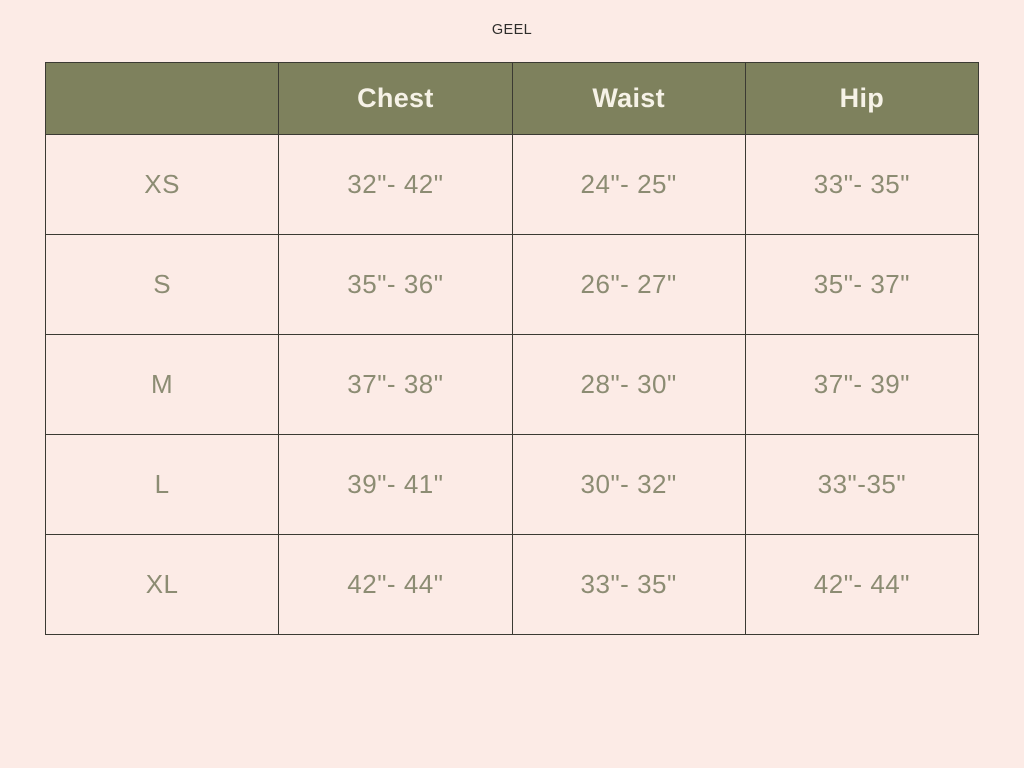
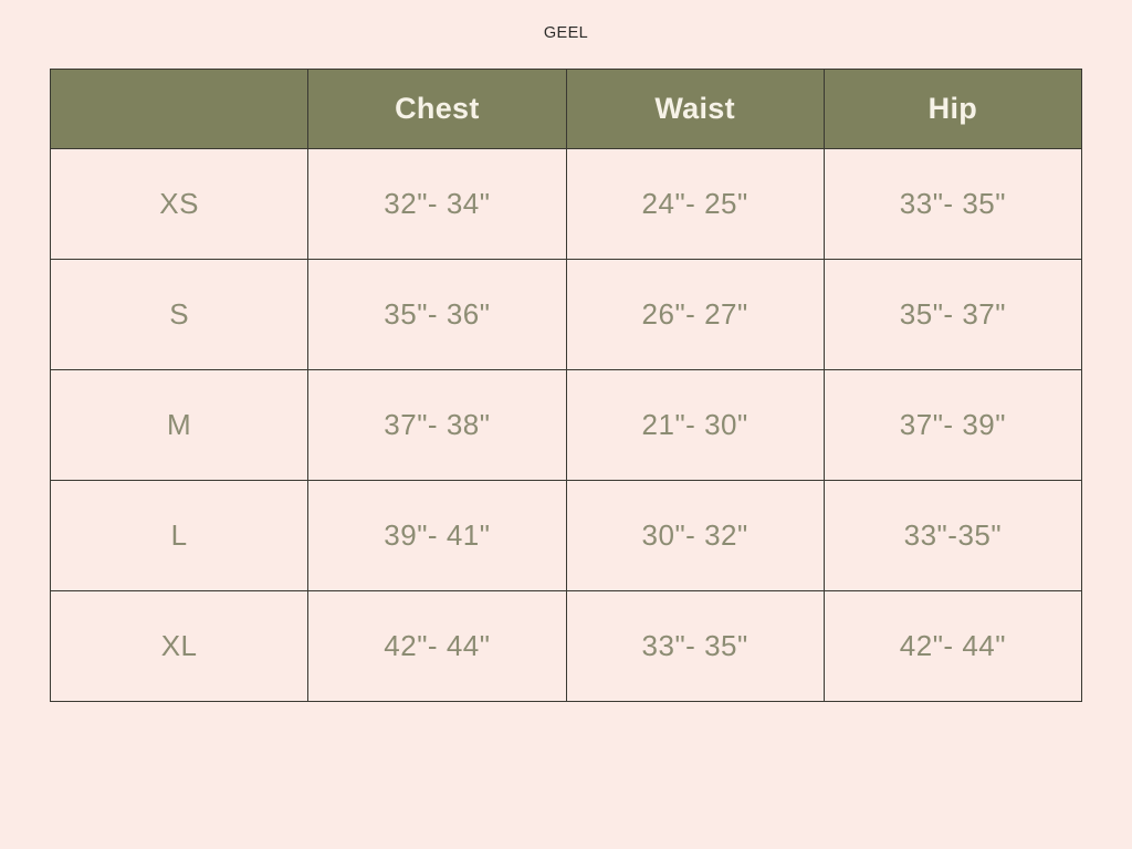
  GEEL
  	Chest	Waist	Hip
- XS	32"- 42"	24"- 25"	33"- 35"
+ XS	32"- 34"	24"- 25"	33"- 35"
  S	35"- 36"	26"- 27"	35"- 37"
- M	37"- 38"	28"- 30"	37"- 39"
+ M	37"- 38"	21"- 30"	37"- 39"
  L	39"- 41"	30"- 32"	33"-35"
  XL	42"- 44"	33"- 35"	42"- 44"
